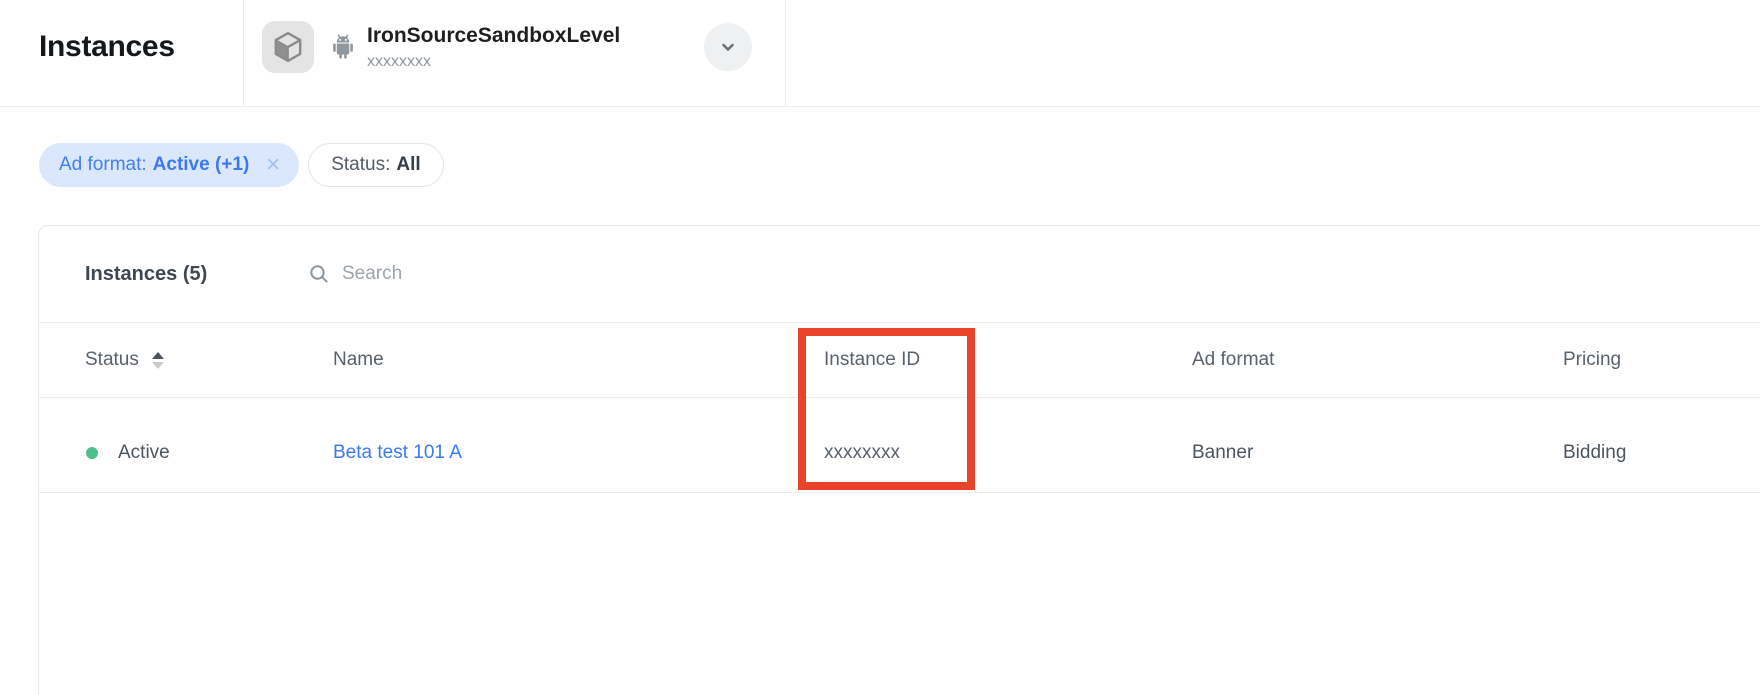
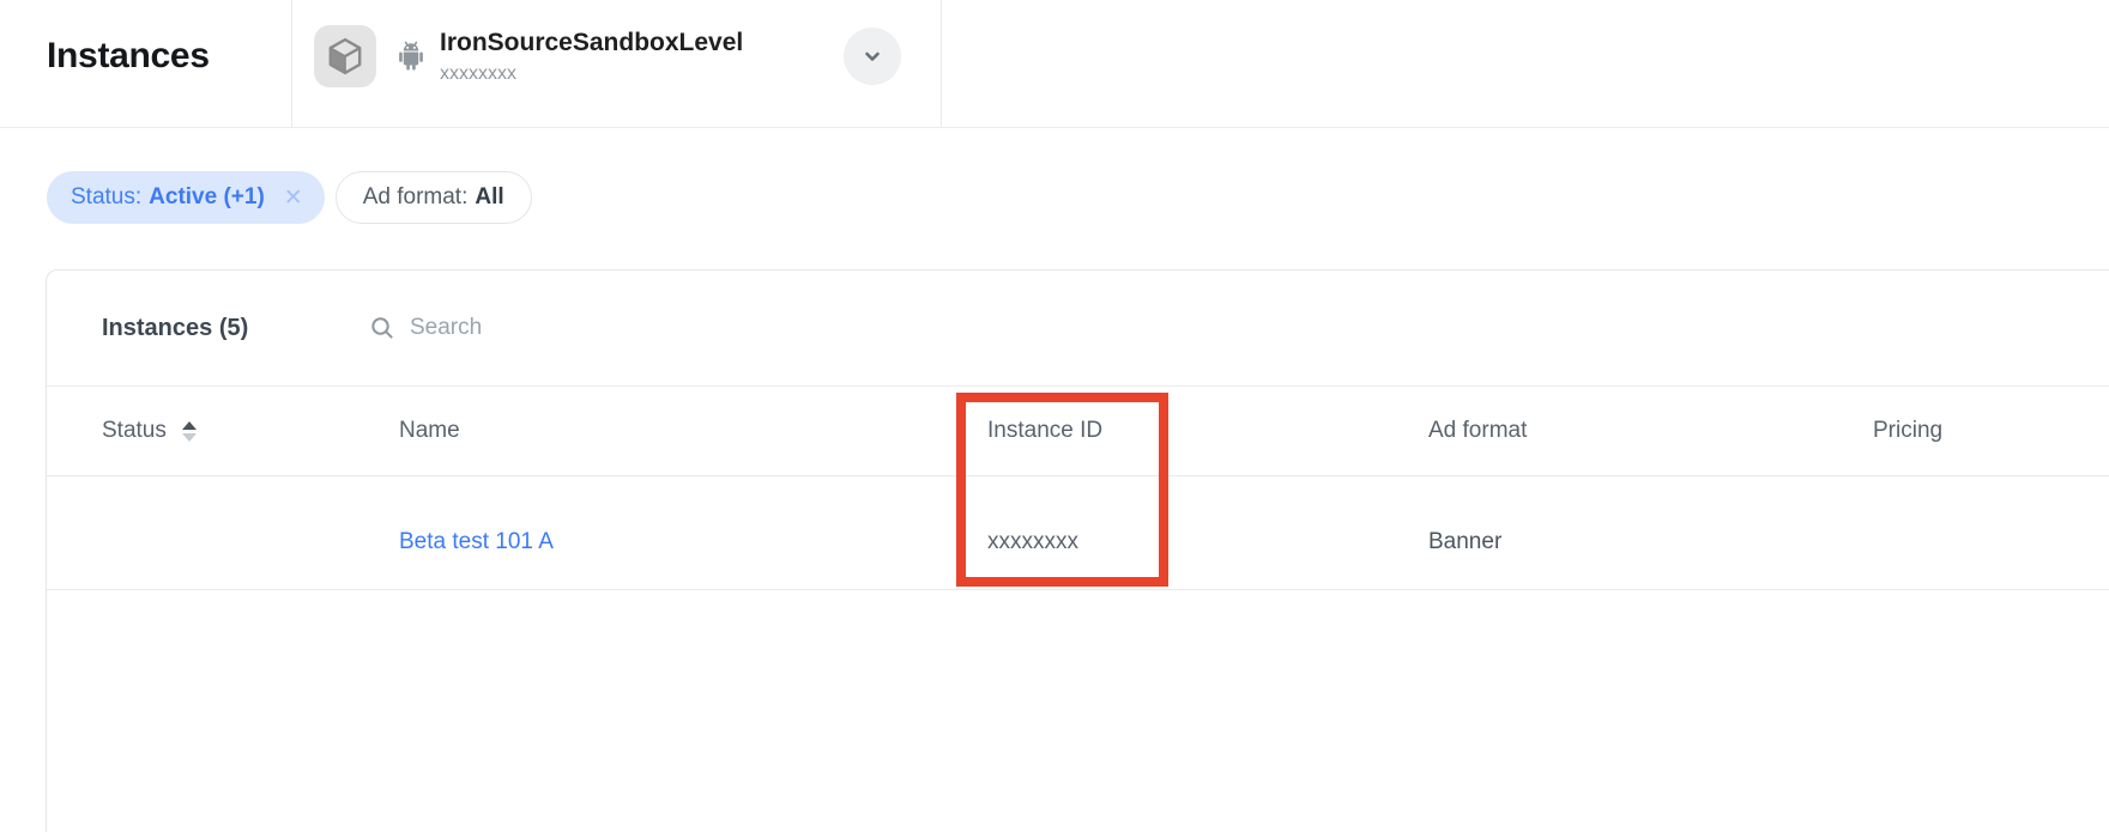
  Instances
  IronSourceSandboxLevel
  xxxxxxxx
- Ad format:
+ Status:
  Active (+1)
  ✕
- Status:
+ Ad format:
  All
  Instances (5)
  Search
  Status
  Name
  Instance ID
  Ad format
  Pricing
- Active
  Beta test 101 A
  xxxxxxxx
  Banner
- Bidding
